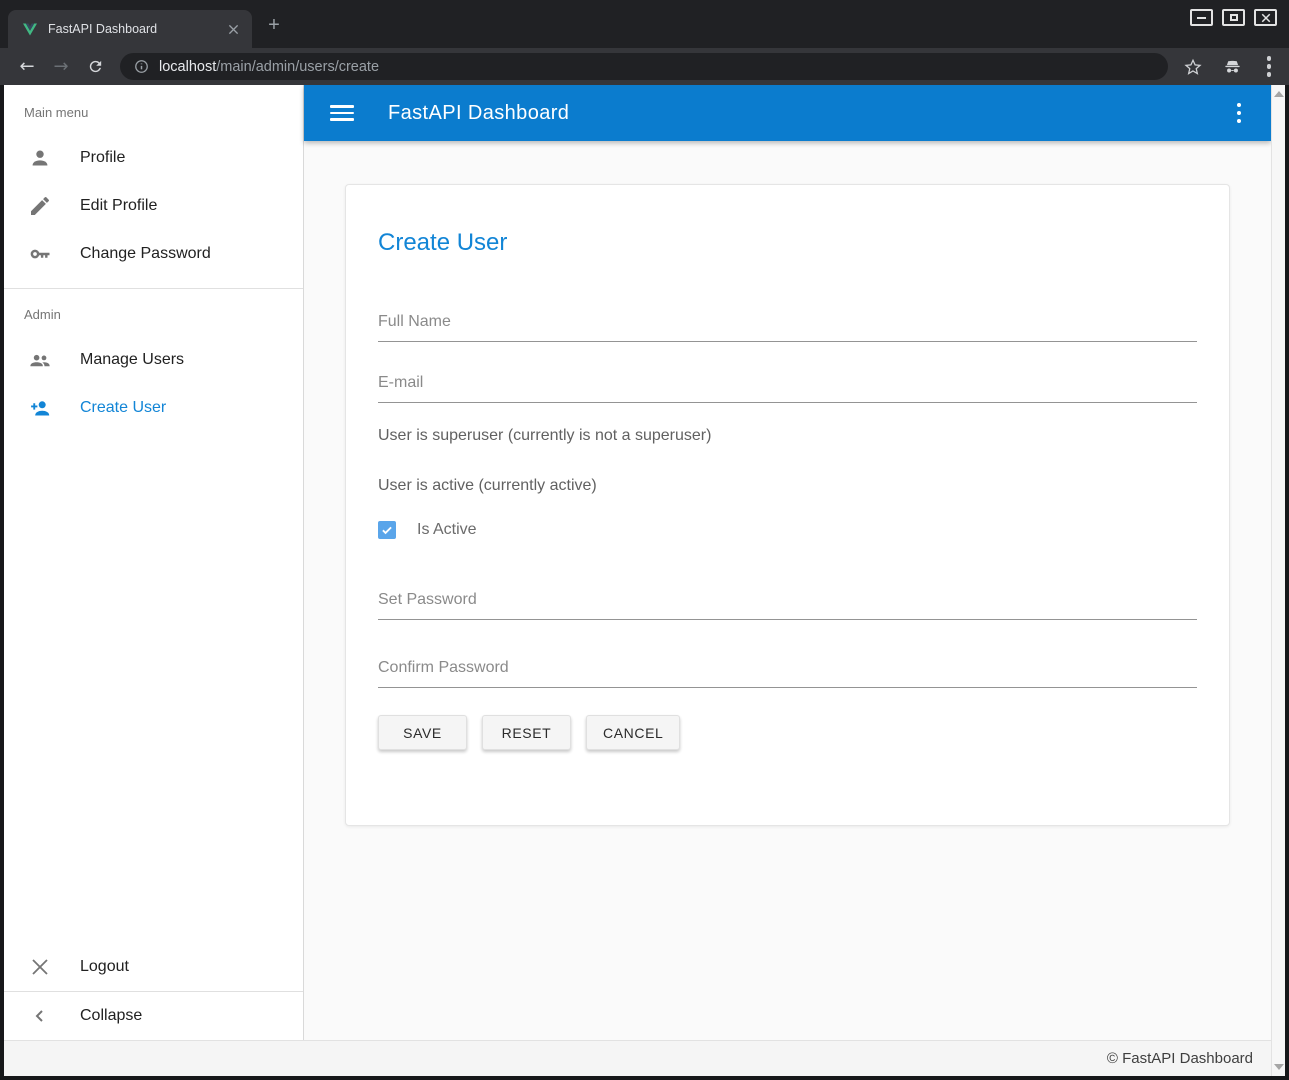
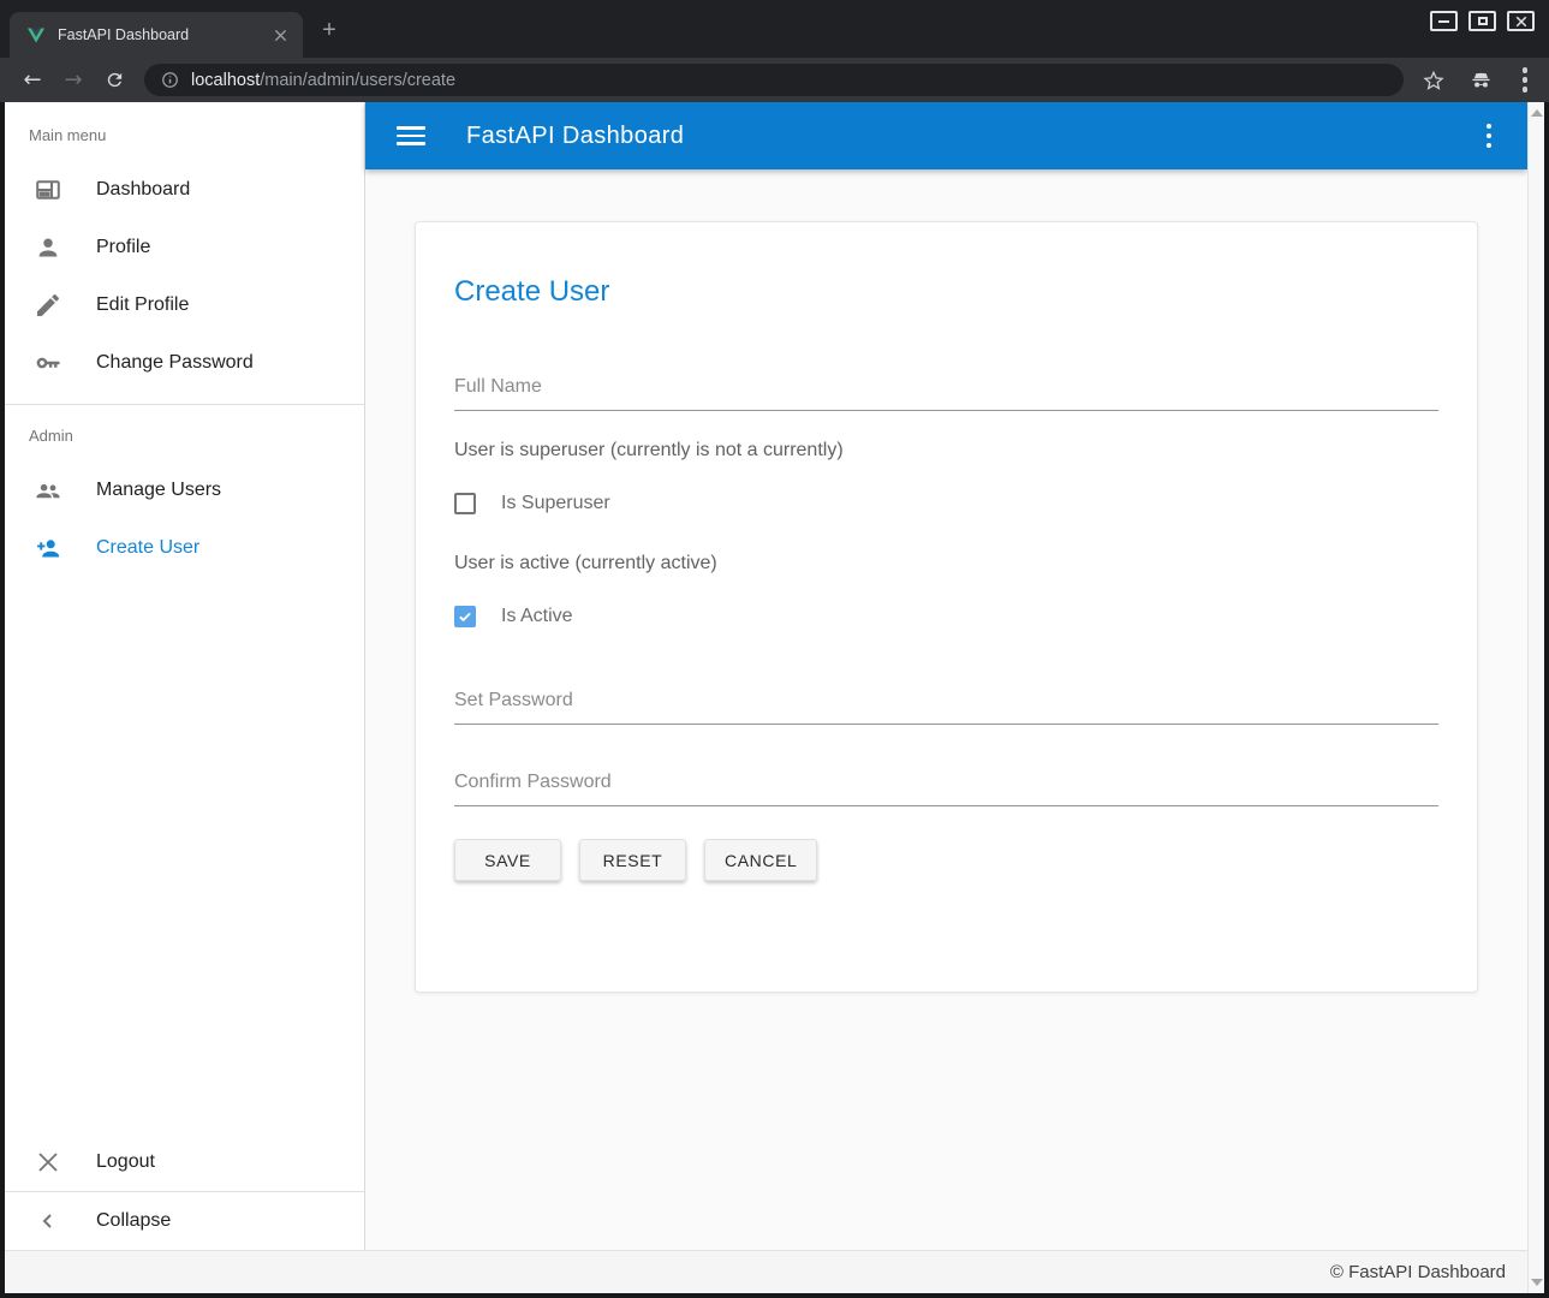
  FastAPI Dashboard
  +
  ←
  →
  localhost/main/admin/users/create
  Main menu
+ Dashboard
  Profile
  Edit Profile
  Change Password
  Admin
  Manage Users
  Create User
  Logout
  Collapse
  FastAPI Dashboard
  Create User
  Full Name
- E-mail
- User is superuser (currently is not a superuser)
+ User is superuser (currently is not a currently)
+ Is Superuser
  User is active (currently active)
  Is Active
  Set Password
  Confirm Password
  SAVE
  RESET
  CANCEL
  © FastAPI Dashboard
